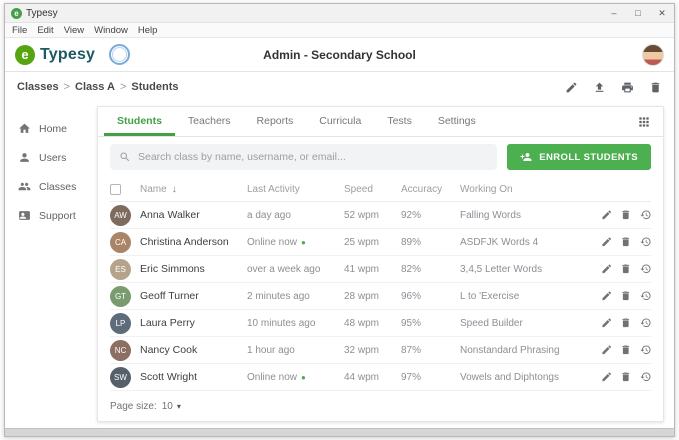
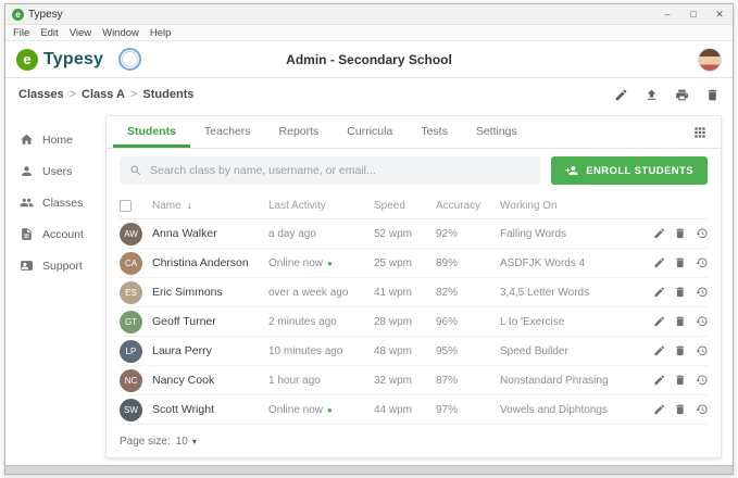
  e
  Typesy
  –
  □
  ✕
  File
  Edit
  View
  Window
  Help
  e
  Typesy
  Admin - Secondary School
  Classes
  >
  Class A
  >
  Students
  Home
  Users
  Classes
+ Account
  Support
  Students
  Teachers
  Reports
  Curricula
  Tests
  Settings
  Search class by name, username, or email...
  ENROLL STUDENTS
  Name
  ↓
  Last Activity
  Speed
  Accuracy
  Working On
  AW
  Anna Walker
  a day ago
  52 wpm
  92%
  Falling Words
  CA
  Christina Anderson
  Online now ●
  25 wpm
  89%
  ASDFJK Words 4
  ES
  Eric Simmons
  over a week ago
  41 wpm
  82%
  3,4,5 Letter Words
  GT
  Geoff Turner
  2 minutes ago
  28 wpm
  96%
  L to 'Exercise
  LP
  Laura Perry
  10 minutes ago
  48 wpm
  95%
  Speed Builder
  NC
  Nancy Cook
  1 hour ago
  32 wpm
  87%
  Nonstandard Phrasing
  SW
  Scott Wright
  Online now ●
  44 wpm
  97%
  Vowels and Diphtongs
  Page size:
  10
  ▾
